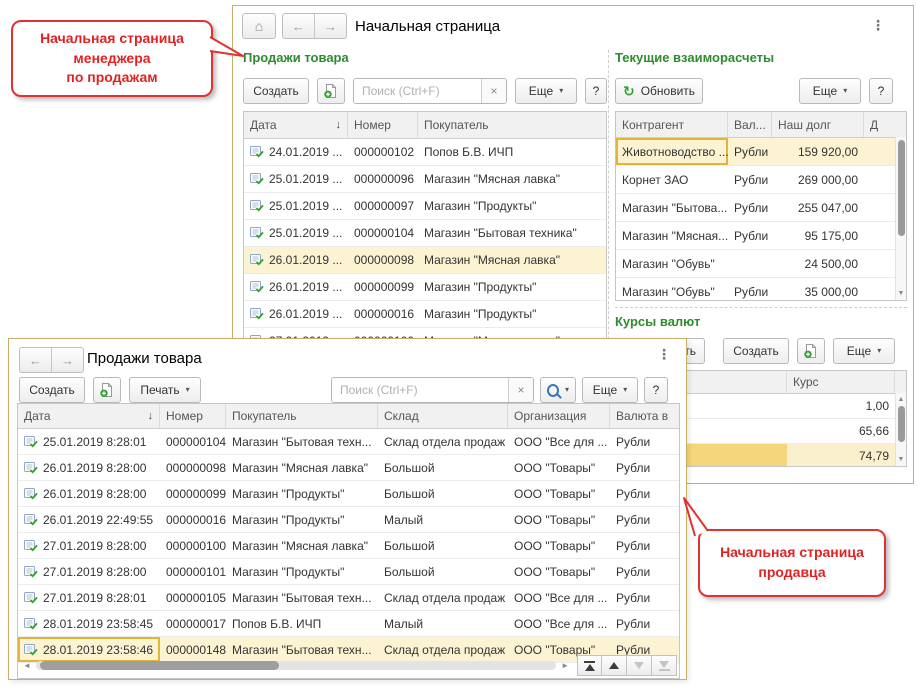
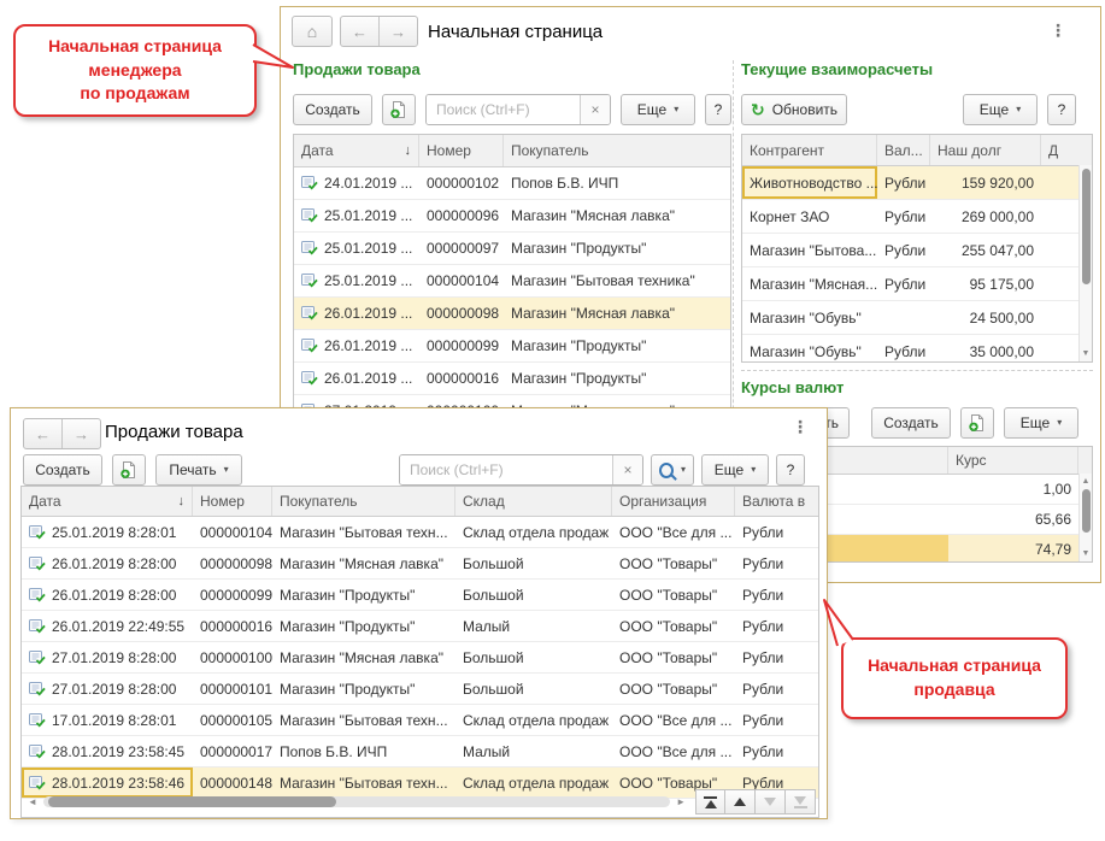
  ⌂
  ←
  →
  Начальная страница
  ⋮
  Продажи товара
  Создать
  Поиск (Ctrl+F)
  ×
  Еще
  ▾
  ?
  Дата
  ↓
  Номер
  Покупатель
  24.01.2019 ...
  000000102
  Попов Б.В. ИЧП
  25.01.2019 ...
  000000096
  Магазин "Мясная лавка"
  25.01.2019 ...
  000000097
  Магазин "Продукты"
  25.01.2019 ...
  000000104
  Магазин "Бытовая техника"
  26.01.2019 ...
  000000098
  Магазин "Мясная лавка"
  26.01.2019 ...
  000000099
  Магазин "Продукты"
  26.01.2019 ...
  000000016
  Магазин "Продукты"
  Текущие взаиморасчеты
  ↻
  Обновить
  Еще
  ▾
  ?
  Контрагент
  Вал...
  Наш долг
  Д
  Животноводство ...
  Рубли
  159 920,00
  Корнет ЗАО
  Рубли
  269 000,00
  Магазин "Бытова...
  Рубли
  255 047,00
  Магазин "Мясная...
  Рубли
  95 175,00
  Магазин "Обувь"
  24 500,00
  Магазин "Обувь"
  Рубли
  35 000,00
  Курсы валют
  Создать
  Еще
  ▾
  Курс
  1,00
  65,66
  74,79
  ←
  →
  Продажи товара
  ⋮
  Создать
  Печать
  ▾
  Поиск (Ctrl+F)
  ×
  ▾
  Еще
  ▾
  ?
  Дата
  ↓
  Номер
  Покупатель
  Склад
  Организация
  Валюта в
  25.01.2019 8:28:01
  000000104
  Магазин "Бытовая техн...
  Склад отдела продаж
  ООО "Все для ...
  Рубли
  26.01.2019 8:28:00
  000000098
  Магазин "Мясная лавка"
  Большой
  ООО "Товары"
  Рубли
  26.01.2019 8:28:00
  000000099
  Магазин "Продукты"
  Большой
  ООО "Товары"
  Рубли
  26.01.2019 22:49:55
  000000016
  Магазин "Продукты"
  Малый
  ООО "Товары"
  Рубли
  27.01.2019 8:28:00
  000000100
  Магазин "Мясная лавка"
  Большой
  ООО "Товары"
  Рубли
  27.01.2019 8:28:00
  000000101
  Магазин "Продукты"
  Большой
  ООО "Товары"
  Рубли
- 27.01.2019 8:28:01
+ 17.01.2019 8:28:01
  000000105
  Магазин "Бытовая техн...
  Склад отдела продаж
  ООО "Все для ...
  Рубли
  28.01.2019 23:58:45
  000000017
  Попов Б.В. ИЧП
  Малый
  ООО "Все для ...
  Рубли
  28.01.2019 23:58:46
  000000148
  Магазин "Бытовая техн...
  Склад отдела продаж
  ООО "Товары"
  Рубли
  ◄
  ►
  Начальная страница
  менеджера
  по продажам
  Начальная страница
  продавца
